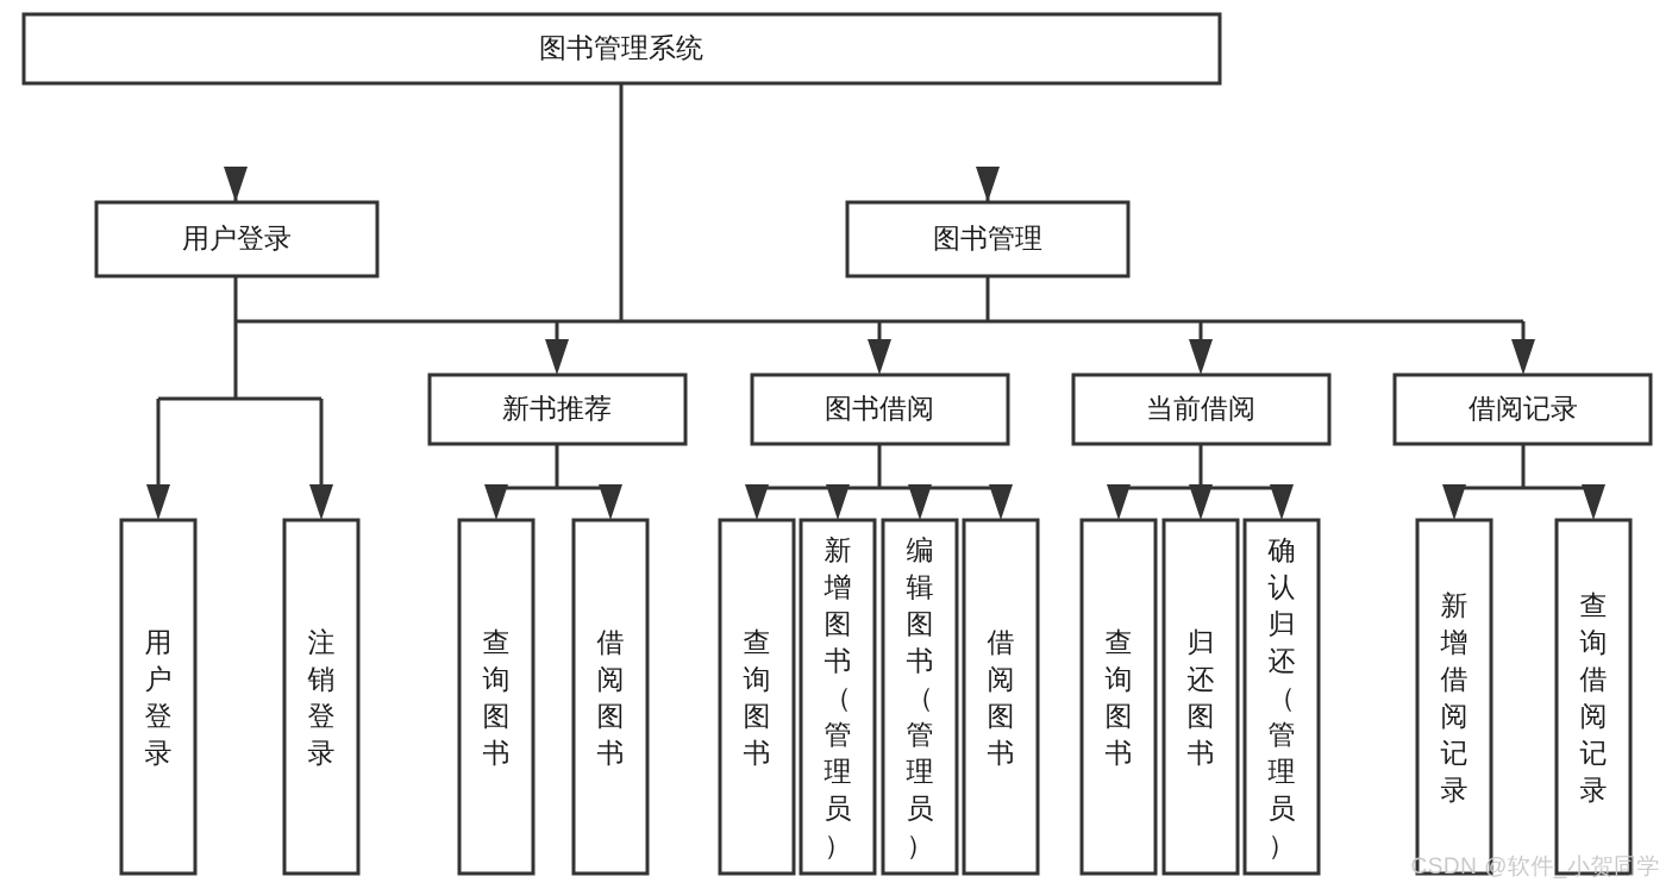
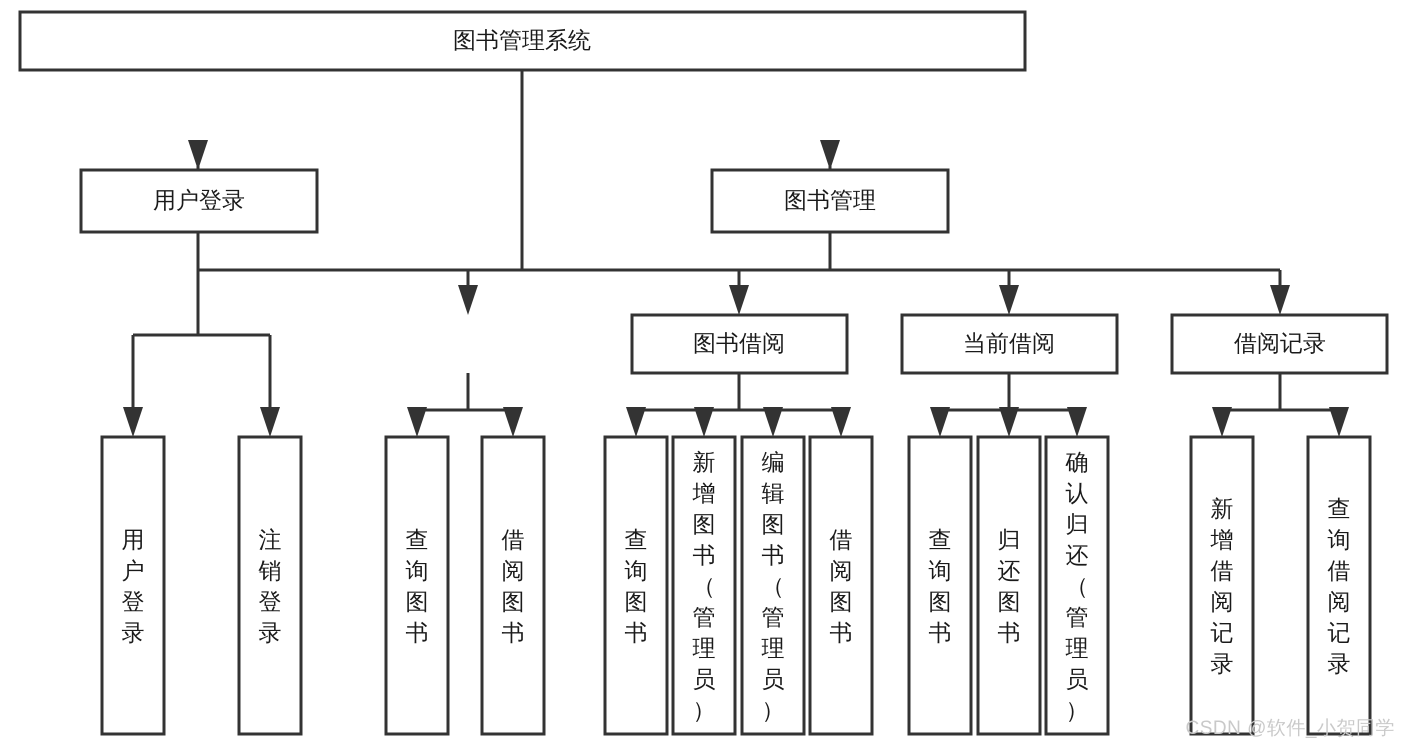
  图书管理系统
  用户登录
  图书管理
- 新书推荐
  图书借阅
  当前借阅
  借阅记录
  用户登录
  注销登录
  查询图书
  借阅图书
  查询图书
  新增图书（管理员）
  编辑图书（管理员）
  借阅图书
  查询图书
  归还图书
  确认归还（管理员）
  新增借阅记录
  查询借阅记录
  CSDN @软件_小贺同学
